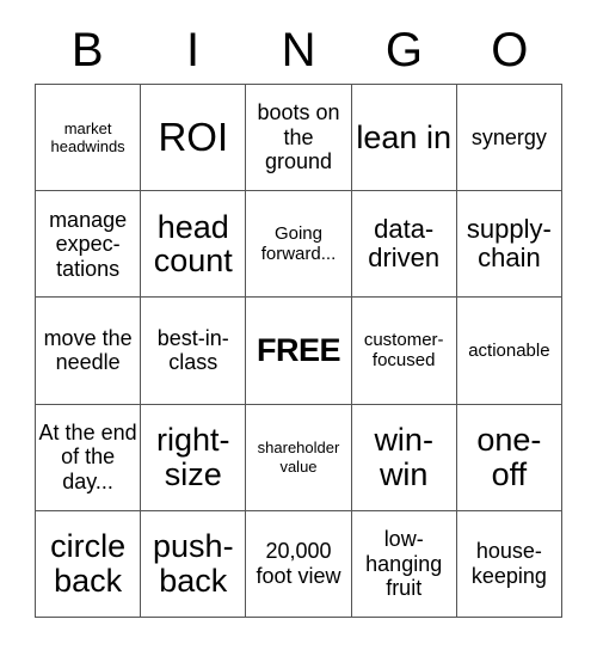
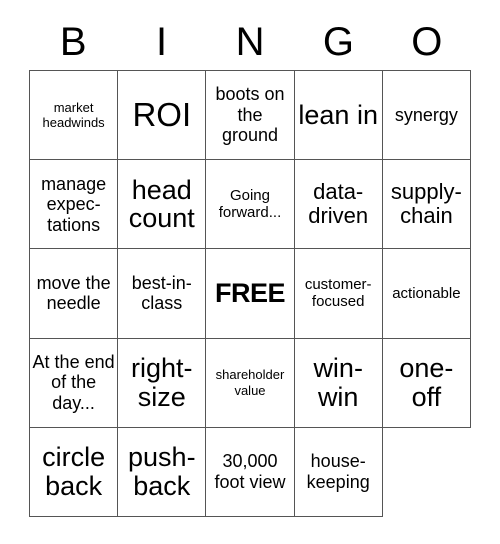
  B
  I
  N
  G
  O
  market headwinds
  ROI
  boots on the ground
  lean in
  synergy
  manage expec-tations
  head count
  Going forward...
  data-driven
  supply-chain
  move the needle
  best-in-class
  FREE
  customer-focused
  actionable
  At the end of the day...
  right-size
  shareholder value
  win-win
  one-off
  circle back
  push-back
- 20,000 foot view
+ 30,000 foot view
- low-hanging fruit
  house-keeping
